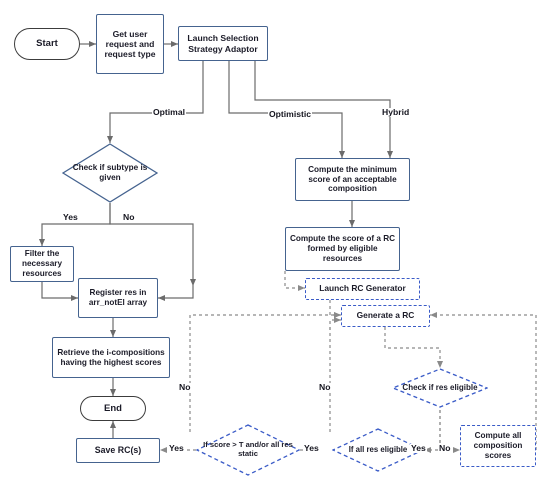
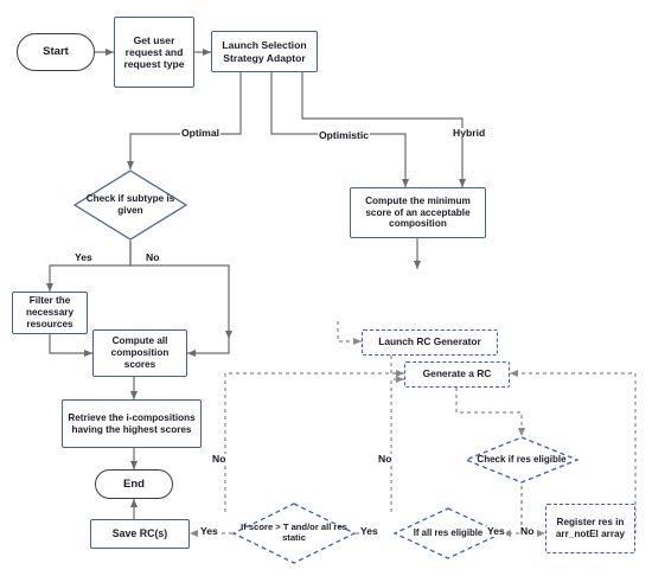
  Start
  Get user request and request type
  Launch Selection Strategy Adaptor
  Check if subtype is given
  Filter the necessary resources
- Register res in arr_notEl array
+ Compute all composition scores
  Retrieve the i-compositions having the highest scores
  End
  Save RC(s)
  Compute the minimum score of an acceptable composition
- Compute the score of a RC formed by eligible resources
  Launch RC Generator
  Generate a RC
  Check if res eligible
- Compute all composition scores
+ Register res in arr_notEl array
  If score > T and/or all res static
  If all res eligible
  Optimal
  Optimistic
  Hybrid
  Yes
  No
  No
  No
  No
  Yes
  Yes
  Yes
